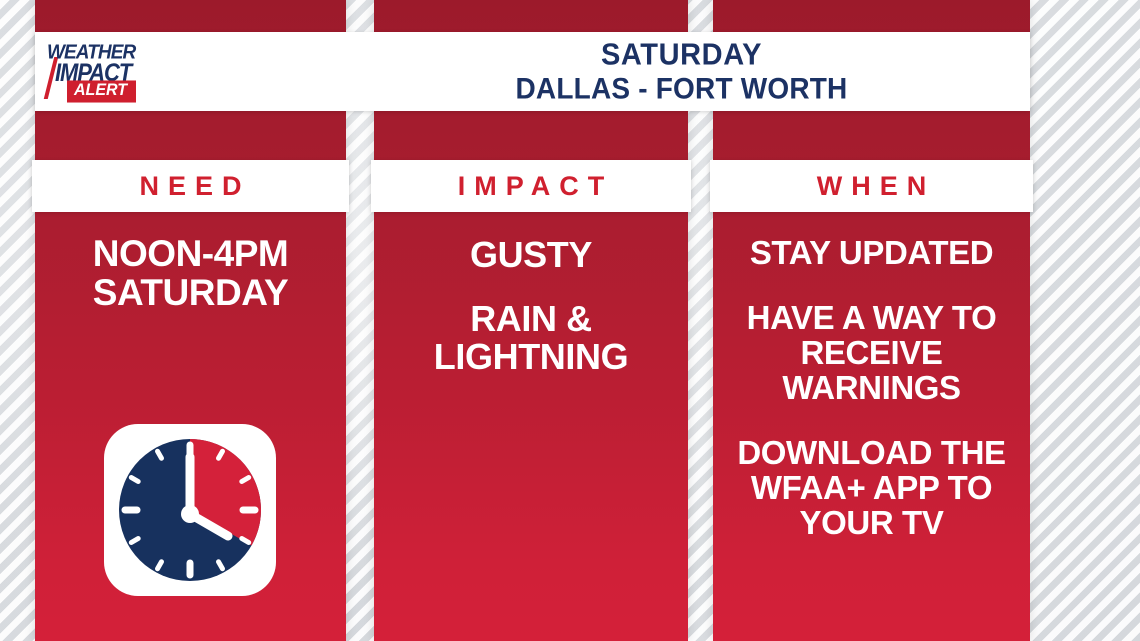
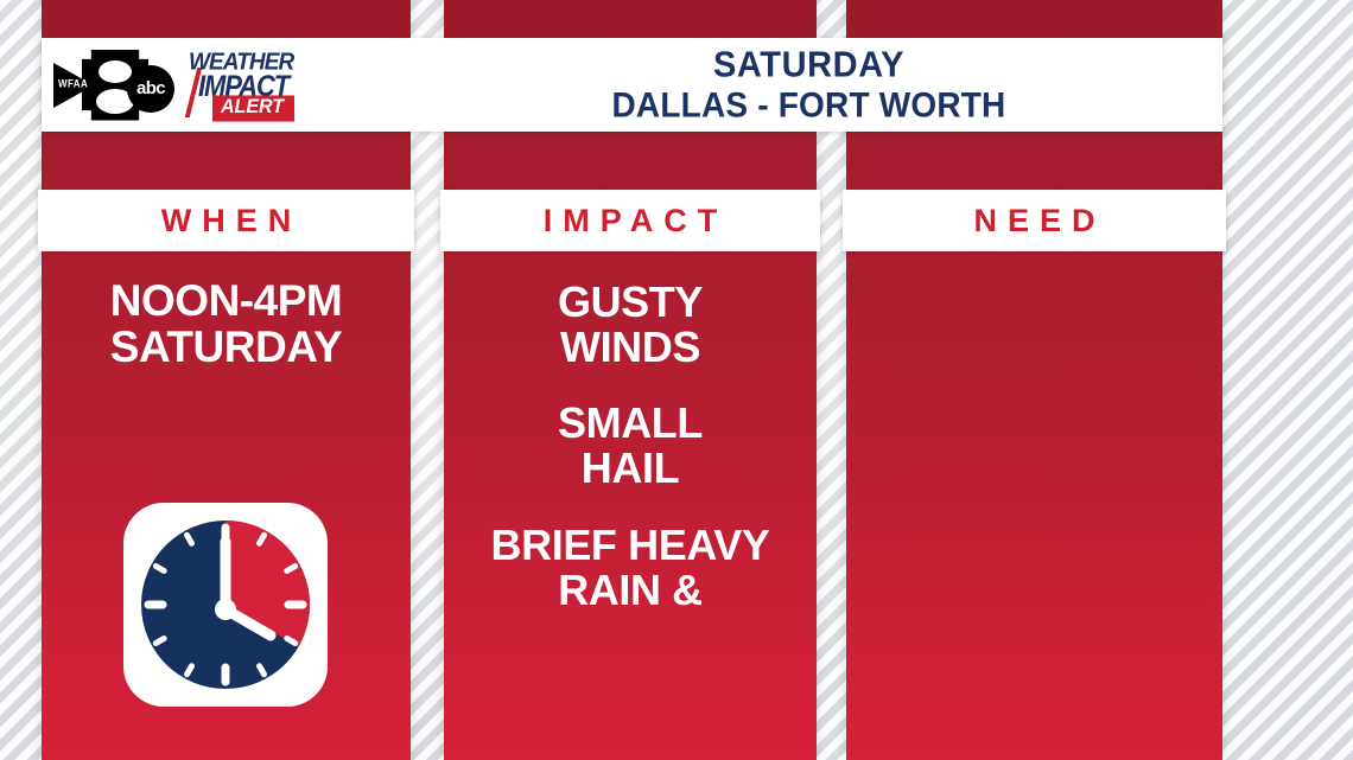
+ WFAA
+ abc
  WEATHER
  IMPACT
  ALERT
  SATURDAY
  DALLAS - FORT WORTH
- NEED
+ WHEN
  IMPACT
- WHEN
+ NEED
  NOON-4PM
  SATURDAY
  GUSTY
+ WINDS
+ SMALL
+ HAIL
+ BRIEF HEAVY
  RAIN &
- LIGHTNING
- STAY UPDATED
- HAVE A WAY TO
- RECEIVE
- WARNINGS
- DOWNLOAD THE
- WFAA+ APP TO
- YOUR TV
